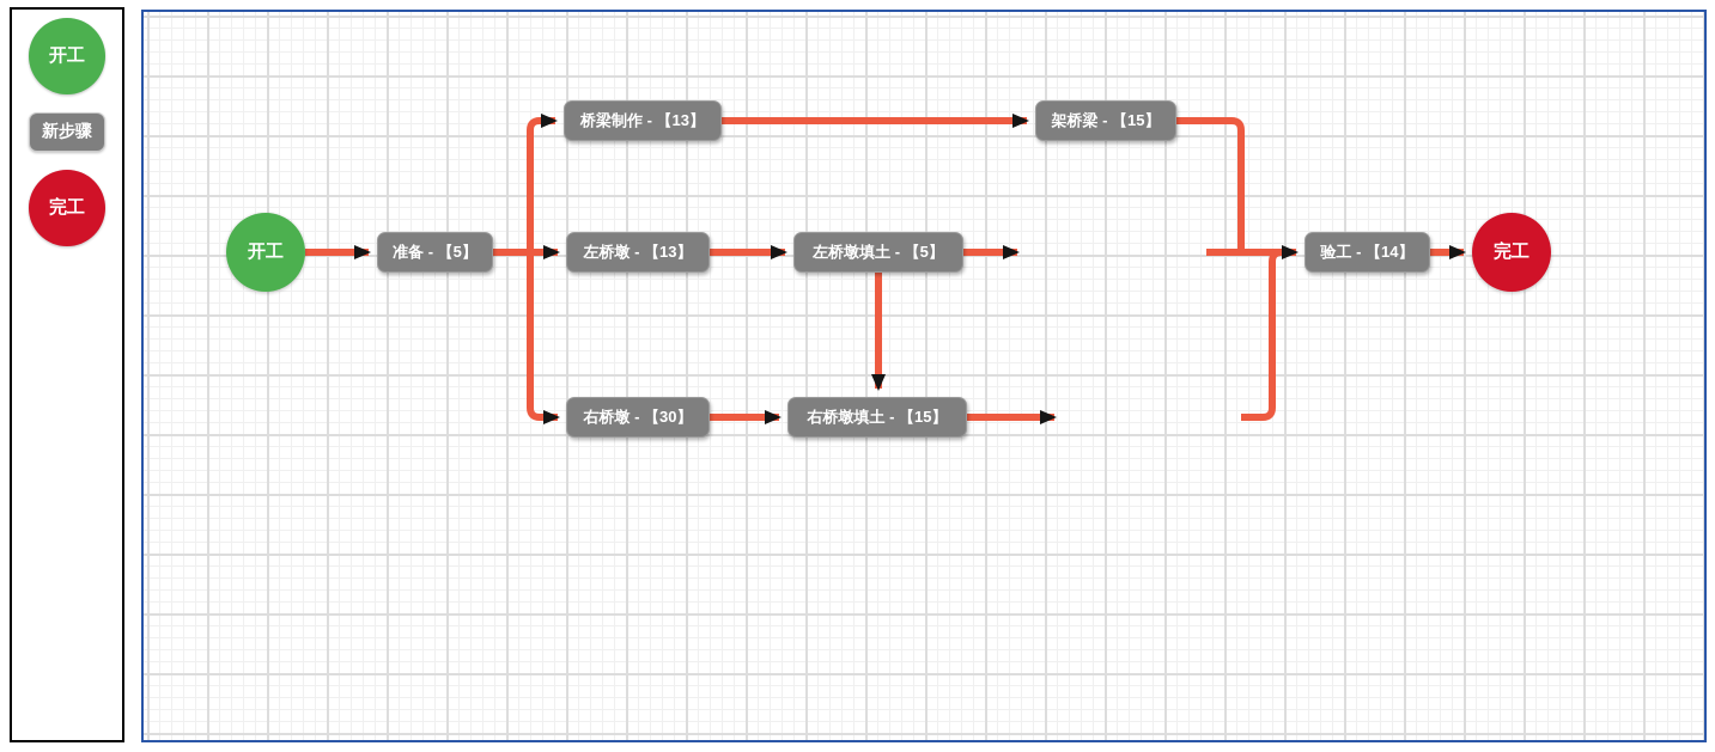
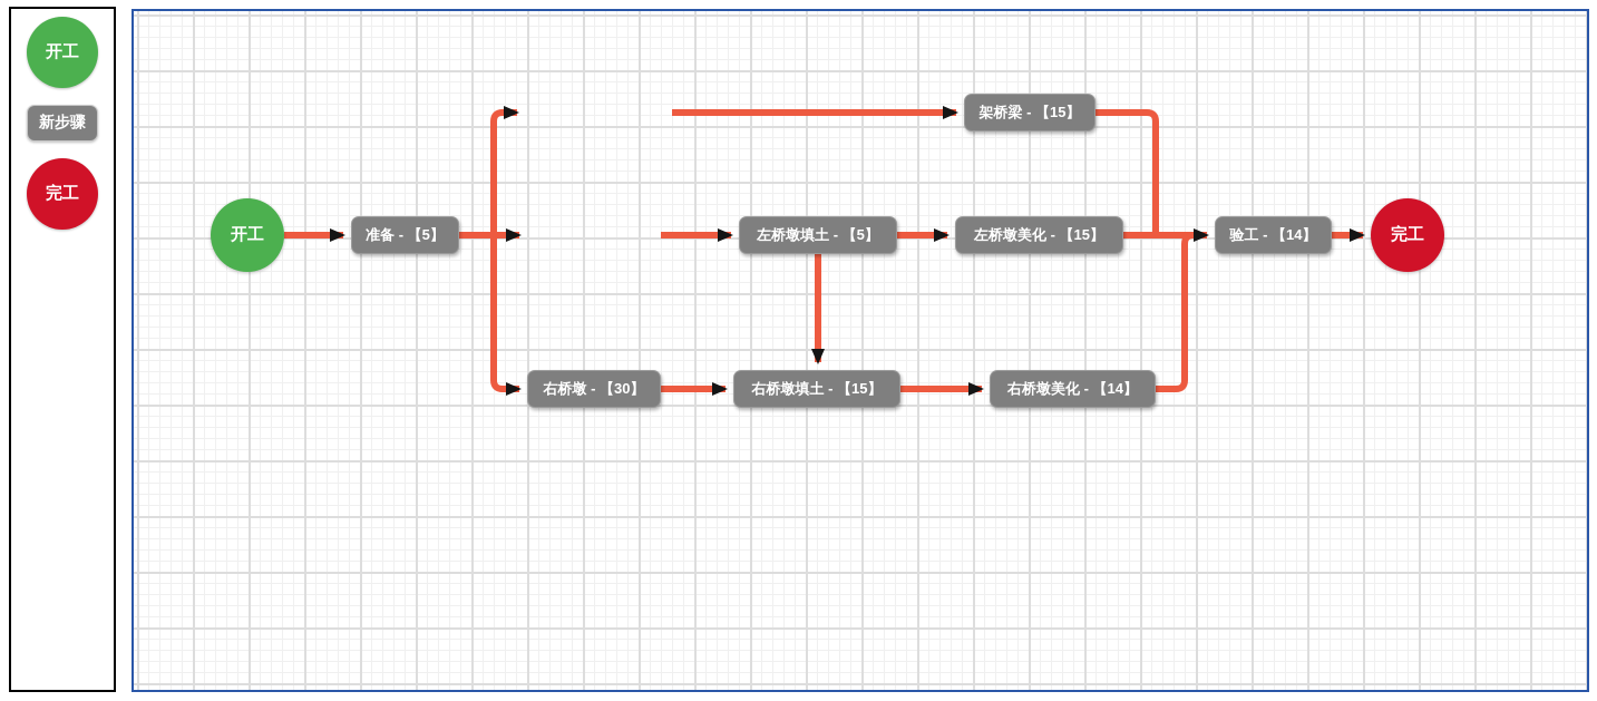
  开工
  新步骤
  完工
  开工
  准备 - 【5】
- 桥梁制作 - 【13】
- 左桥墩 - 【13】
  右桥墩 - 【30】
  左桥墩填土 - 【5】
  右桥墩填土 - 【15】
+ 左桥墩美化 - 【15】
+ 右桥墩美化 - 【14】
  架桥梁 - 【15】
  验工 - 【14】
  完工
